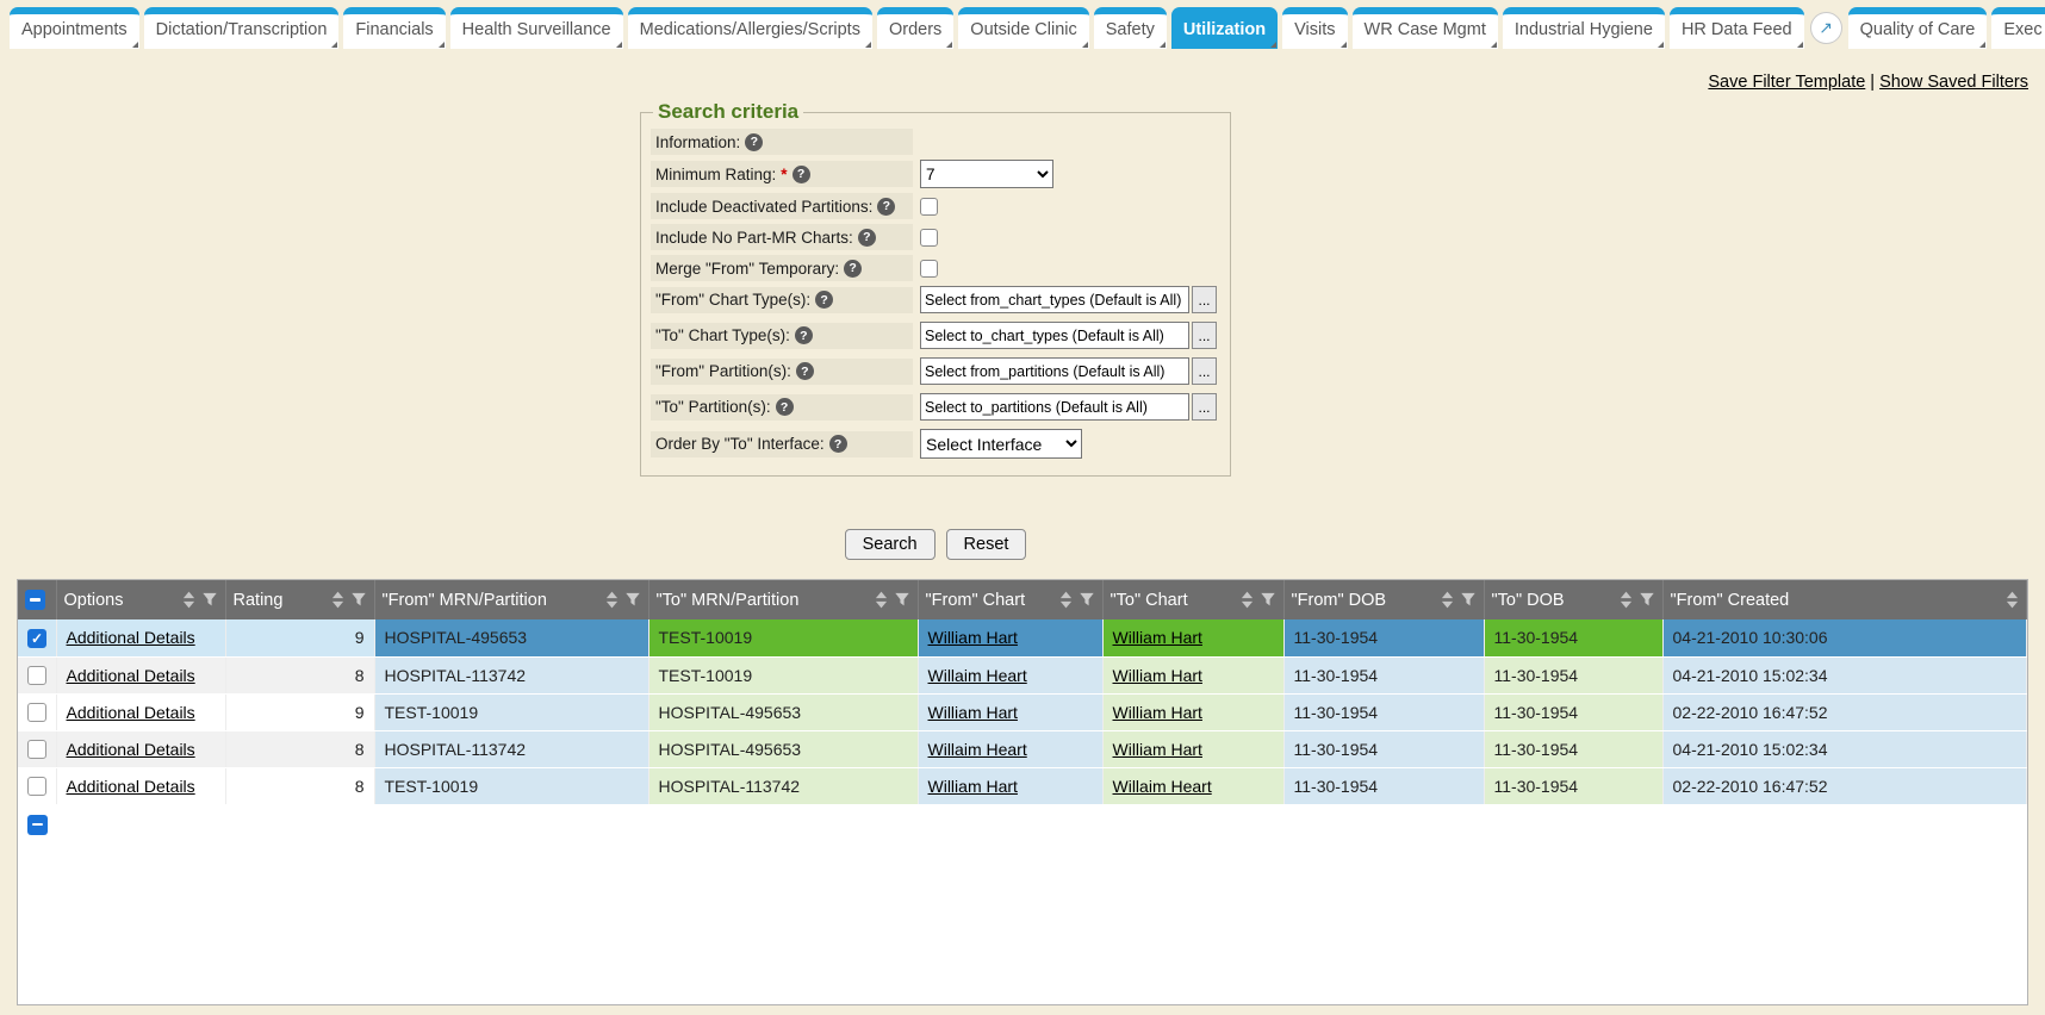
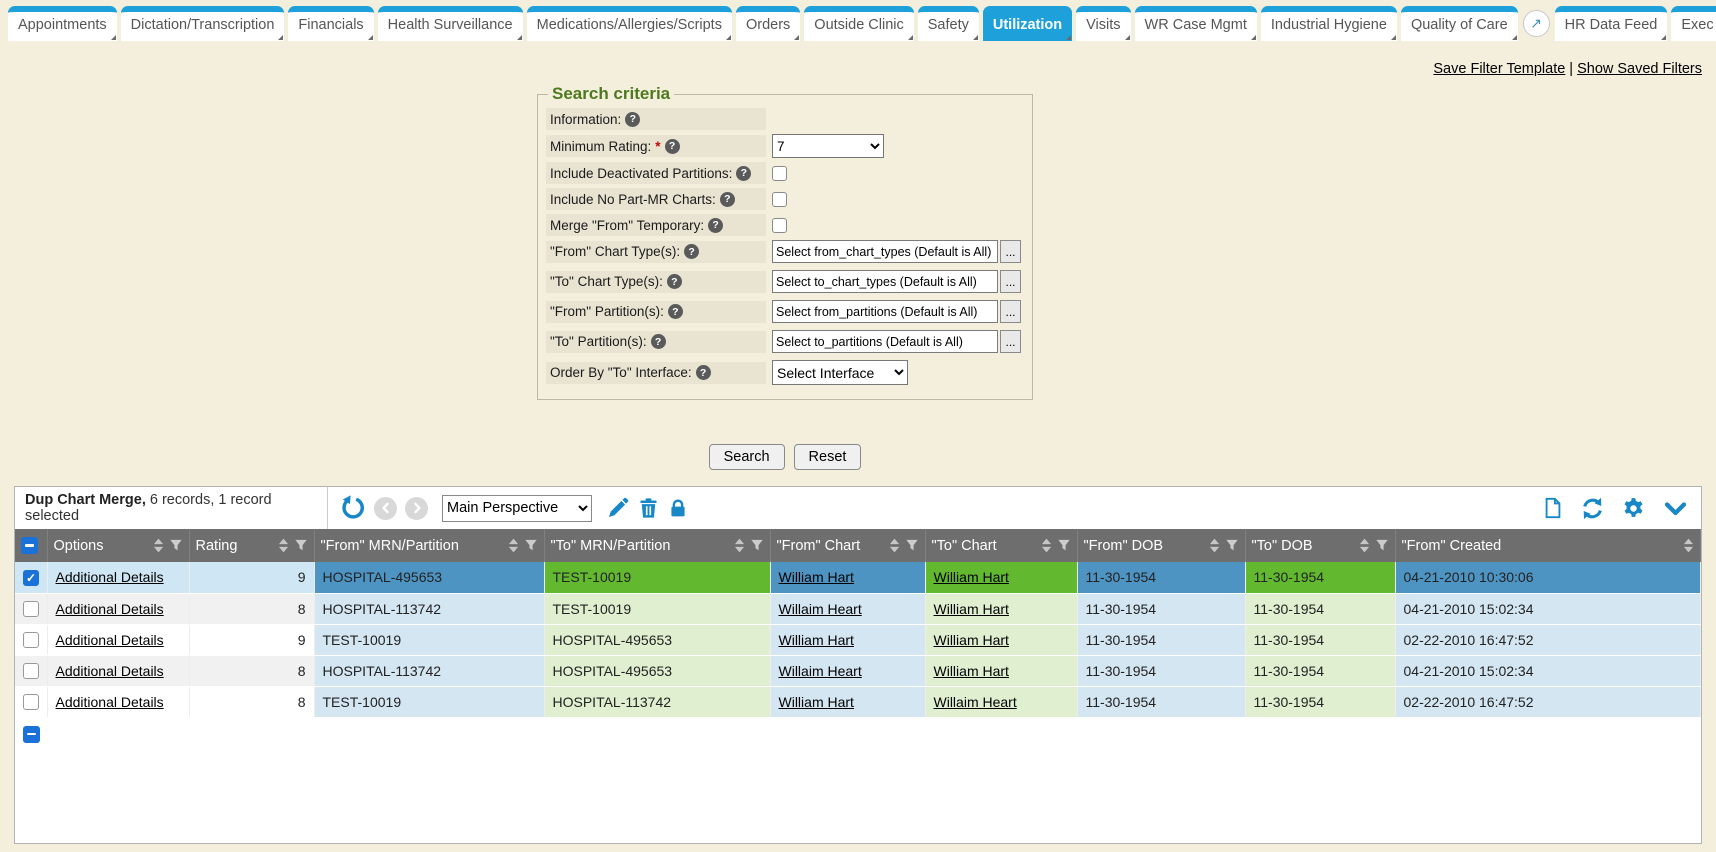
  Appointments
  Dictation/Transcription
  Financials
  Health Surveillance
  Medications/Allergies/Scripts
  Orders
  Outside Clinic
  Safety
  Utilization
  Visits
  WR Case Mgmt
  Industrial Hygiene
- HR Data Feed
+ Quality of Care
  ↗
- Quality of Care
+ HR Data Feed
  Exec
  Save Filter Template | Show Saved Filters
  Search criteria
  Information:
  ?
  Minimum Rating:
  *
  ?
  7
  Include Deactivated Partitions:
  ?
  Include No Part-MR Charts:
  ?
  Merge "From" Temporary:
  ?
  "From" Chart Type(s):
  ?
  Select from_chart_types (Default is All)
  ...
  "To" Chart Type(s):
  ?
  Select to_chart_types (Default is All)
  ...
  "From" Partition(s):
  ?
  Select from_partitions (Default is All)
  ...
  "To" Partition(s):
  ?
  Select to_partitions (Default is All)
  ...
  Order By "To" Interface:
  ?
  Select Interface
  Search
  Reset
+ Dup Chart Merge, 6 records, 1 record selected
+ Main Perspective
  	Options	Rating	"From" MRN/Partition	"To" MRN/Partition	"From" Chart	"To" Chart	"From" DOB	"To" DOB	"From" Created
  	Additional Details	9	HOSPITAL-495653	TEST-10019	William Hart	William Hart	11-30-1954	11-30-1954	04-21-2010 10:30:06
  	Additional Details	8	HOSPITAL-113742	TEST-10019	Willaim Heart	William Hart	11-30-1954	11-30-1954	04-21-2010 15:02:34
  	Additional Details	9	TEST-10019	HOSPITAL-495653	William Hart	William Hart	11-30-1954	11-30-1954	02-22-2010 16:47:52
  	Additional Details	8	HOSPITAL-113742	HOSPITAL-495653	Willaim Heart	William Hart	11-30-1954	11-30-1954	04-21-2010 15:02:34
  	Additional Details	8	TEST-10019	HOSPITAL-113742	William Hart	Willaim Heart	11-30-1954	11-30-1954	02-22-2010 16:47:52
